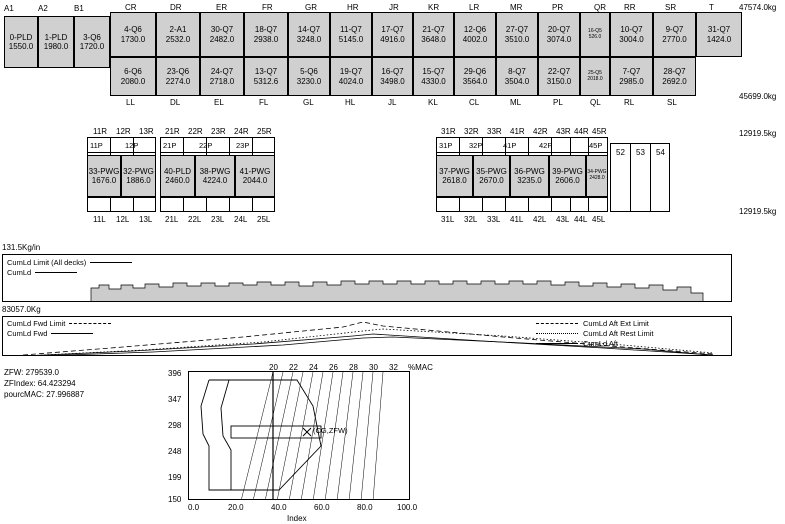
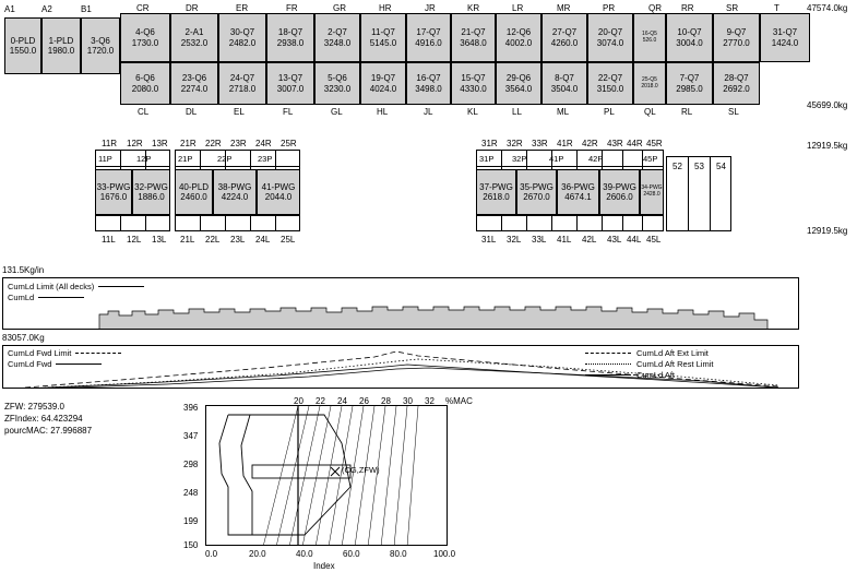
  A1
  A2
  B1
  0-PLD
  1550.0
  1-PLD
  1980.0
  3-Q6
  1720.0
  CR
  DR
  ER
  FR
  GR
  HR
  JR
  KR
  LR
  MR
  PR
  QR
  RR
  SR
  T
  4-Q6
  1730.0
  2-A1
  2532.0
  30-Q7
  2482.0
  18-Q7
  2938.0
- 14-Q7
+ 2-Q7
  3248.0
  11-Q7
  5145.0
  17-Q7
  4916.0
  21-Q7
  3648.0
  12-Q6
  4002.0
  27-Q7
- 3510.0
+ 4260.0
  20-Q7
  3074.0
  10-Q7
  3004.0
  9-Q7
  2770.0
  31-Q7
  1424.0
  6-Q6
  2080.0
  23-Q6
  2274.0
  24-Q7
  2718.0
  13-Q7
- 5312.6
+ 3007.0
  5-Q6
  3230.0
  19-Q7
  4024.0
  16-Q7
  3498.0
  15-Q7
  4330.0
  29-Q6
  3564.0
  8-Q7
  3504.0
  22-Q7
  3150.0
  7-Q7
  2985.0
  28-Q7
  2692.0
- LL
+ CL
  DL
  EL
  FL
  GL
  HL
  JL
  KL
- CL
+ LL
  ML
  PL
  QL
  RL
  SL
  47574.0kg
  45699.0kg
  12919.5kg
  12919.5kg
  11R
  12R
  13R
  11P
  12P
  33-PWG
  1676.0
  32-PWG
  1886.0
  11L
  12L
  13L
  21R
  22R
  23R
  24R
  25R
  21P
  22P
  23P
  40-PLD
  2460.0
  38-PWG
  4224.0
  41-PWG
  2044.0
  21L
  22L
  23L
  24L
  25L
  31R
  32R
  33R
  41R
  42R
  43R
  44R
  45R
  31P
  32P
  41P
  42P
  45P
  37-PWG
  2618.0
  35-PWG
  2670.0
  36-PWG
- 3235.0
+ 4674.1
  39-PWG
  2606.0
  31L
  32L
  33L
  41L
  42L
  43L
  44L
  45L
  52
  53
  54
  131.5Kg/in
  CumLd Limit (All decks)
  CumLd
  83057.0Kg
  CumLd Fwd Limit
  CumLd Fwd
  CumLd Aft Ext Limit
  CumLd Aft Rest Limit
  CumLd Aft
  ZFW: 279539.0
  ZFIndex: 64.423294
  pourcMAC: 27.996887
  20
  22
  24
  26
  28
  30
  32
  %MAC
  396
  347
  298
  248
  199
  150
  (CG,ZFW)
  0.0
  20.0
  40.0
  60.0
  80.0
  100.0
  Index
